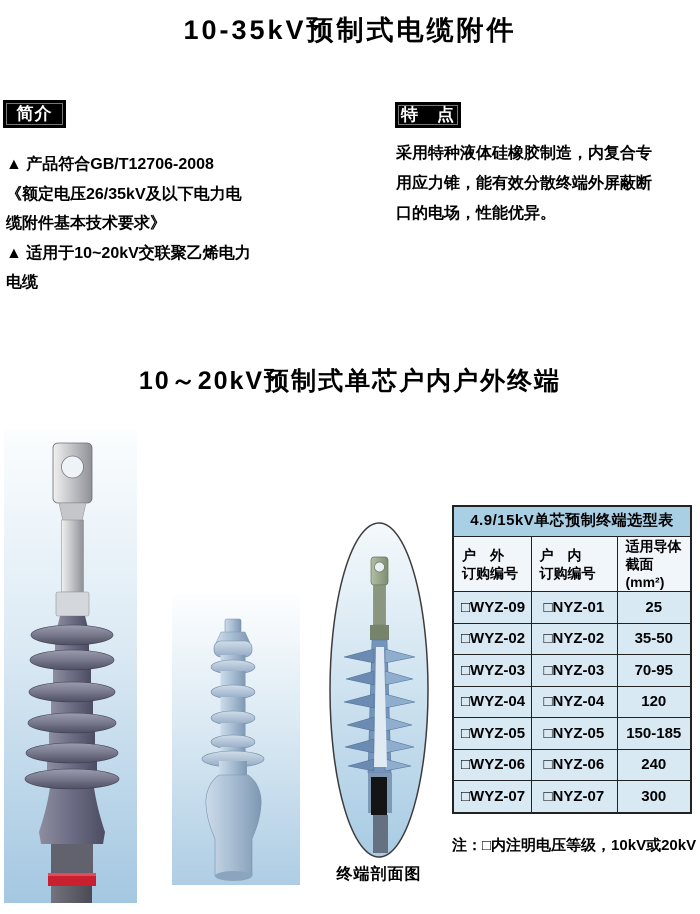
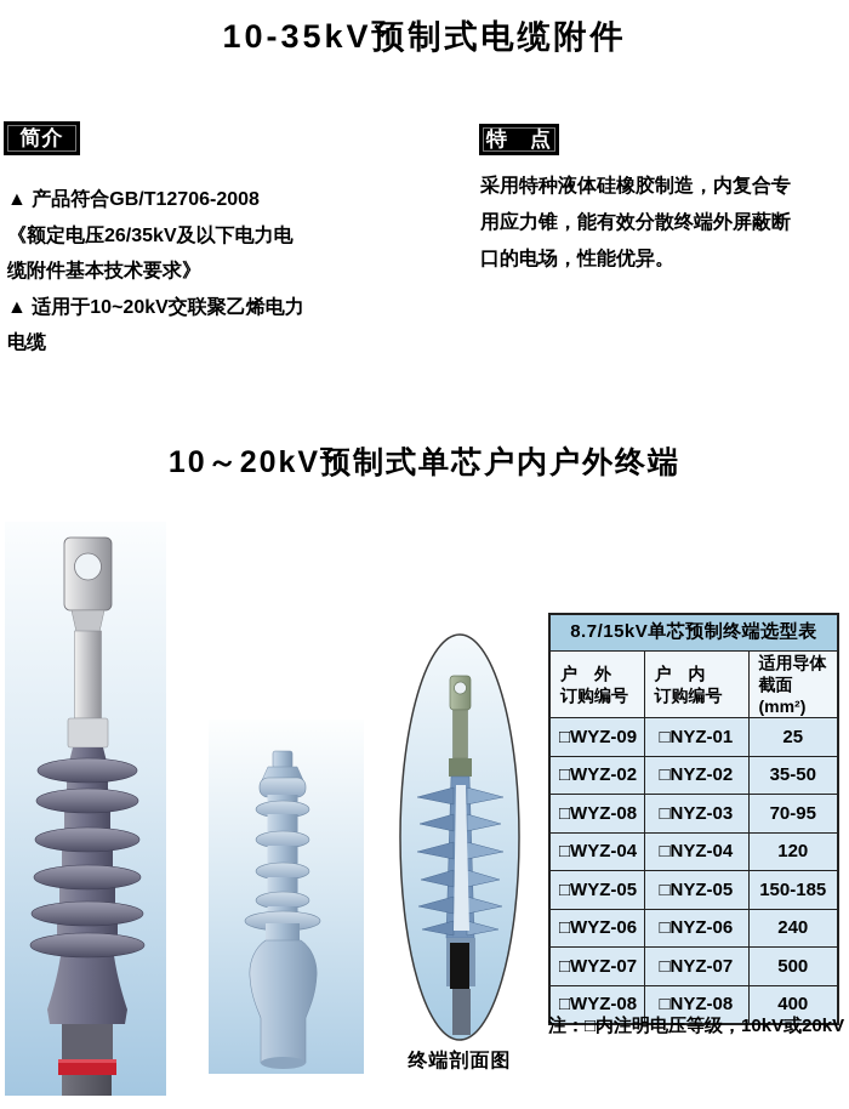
  10-35kV预制式电缆附件
  简介
  ▲ 产品符合GB/T12706-2008
  《额定电压26/35kV及以下电力电
  缆附件基本技术要求》
  ▲ 适用于10~20kV交联聚乙烯电力
  电缆
  特 点
  采用特种液体硅橡胶制造，内复合专
  用应力锥，能有效分散终端外屏蔽断
  口的电场，性能优异。
  10～20kV预制式单芯户内户外终端
  终端剖面图
- 4.9/15kV单芯预制终端选型表
+ 8.7/15kV单芯预制终端选型表
  户 外 订购编号	户 内 订购编号	适用导体 截面(mm²)
  □WYZ-09	□NYZ-01	25
  □WYZ-02	□NYZ-02	35-50
- □WYZ-03	□NYZ-03	70-95
+ □WYZ-08	□NYZ-03	70-95
  □WYZ-04	□NYZ-04	120
  □WYZ-05	□NYZ-05	150-185
  □WYZ-06	□NYZ-06	240
- □WYZ-07	□NYZ-07	300
+ □WYZ-07	□NYZ-07	500
+ □WYZ-08	□NYZ-08	400
  注：□内注明电压等级，10kV或20kV
